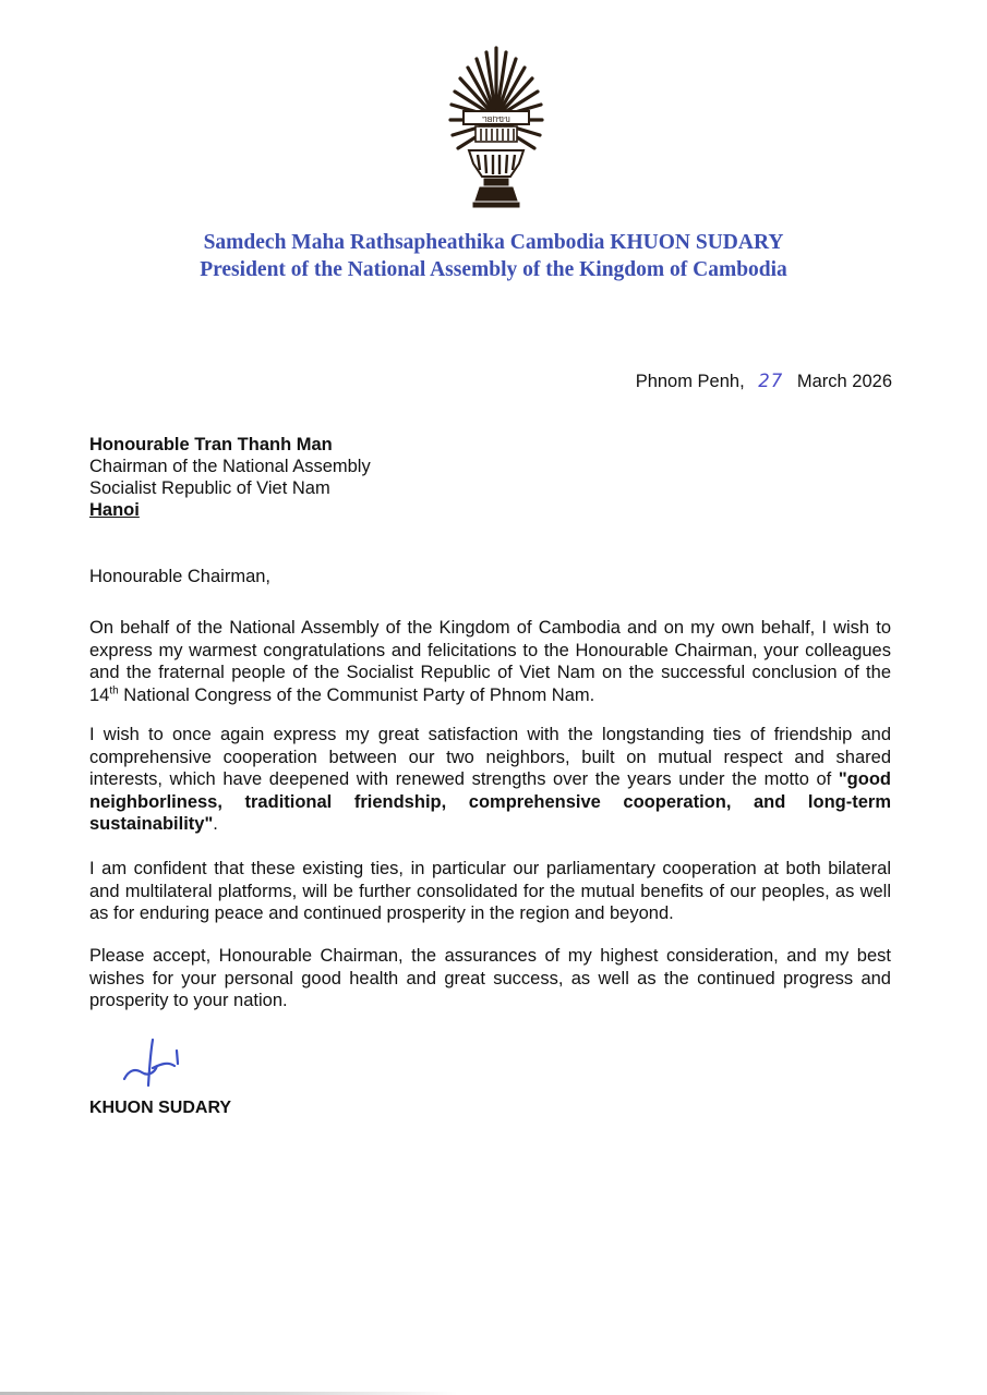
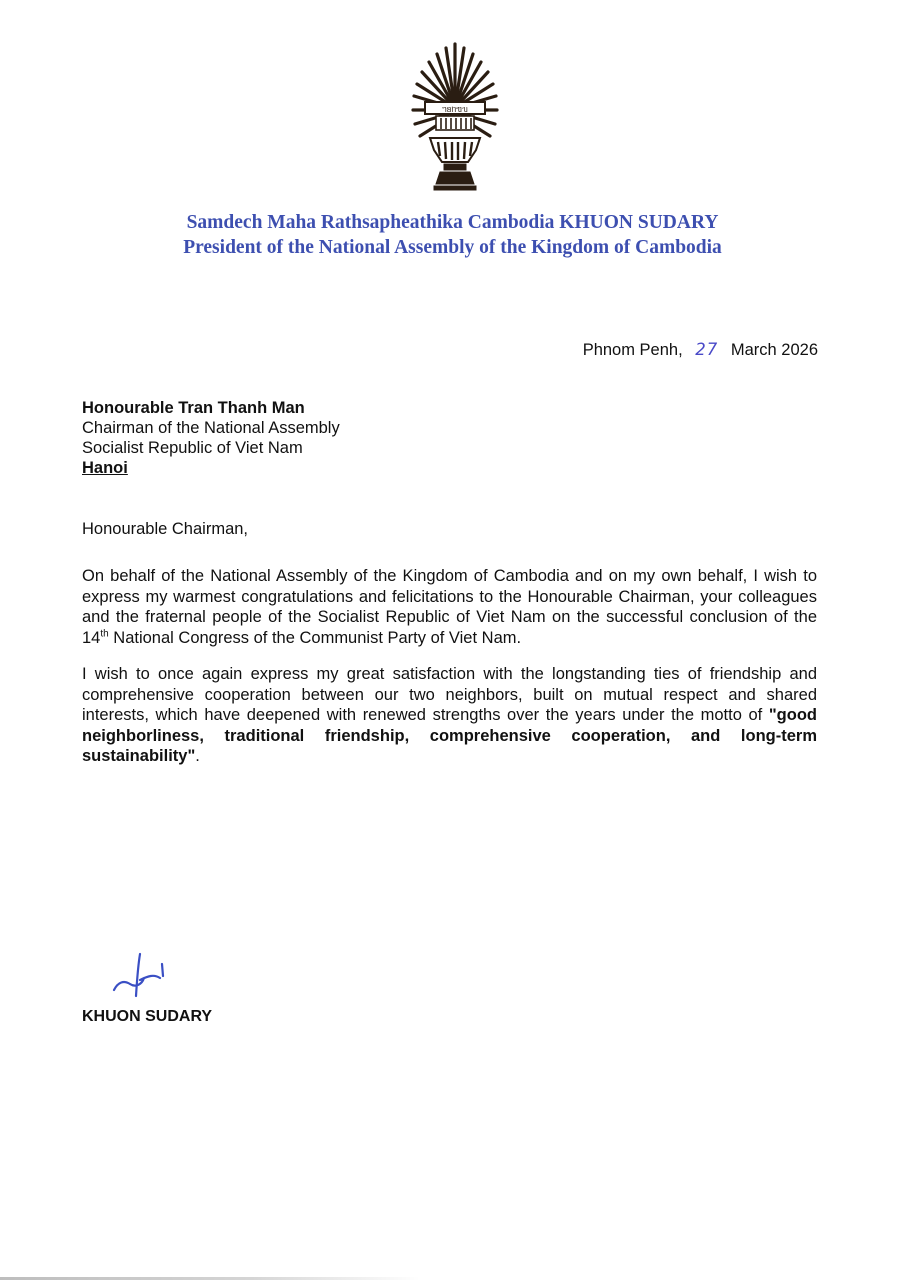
  ᥐᥑᥒᥓᥔ
  Samdech Maha Rathsapheathika Cambodia KHUON SUDARY
  President of the National Assembly of the Kingdom of Cambodia
  Phnom Penh, 27 March 2026
  Honourable Tran Thanh Man
  Chairman of the National Assembly
  Socialist Republic of Viet Nam
  Hanoi
  Honourable Chairman,
- On behalf of the National Assembly of the Kingdom of Cambodia and on my own behalf, I wish to express my warmest congratulations and felicitations to the Honourable Chairman, your colleagues and the fraternal people of the Socialist Republic of Viet Nam on the successful conclusion of the 14th National Congress of the Communist Party of Phnom Nam.
+ On behalf of the National Assembly of the Kingdom of Cambodia and on my own behalf, I wish to express my warmest congratulations and felicitations to the Honourable Chairman, your colleagues and the fraternal people of the Socialist Republic of Viet Nam on the successful conclusion of the 14th National Congress of the Communist Party of Viet Nam.
  I wish to once again express my great satisfaction with the longstanding ties of friendship and comprehensive cooperation between our two neighbors, built on mutual respect and shared interests, which have deepened with renewed strengths over the years under the motto of "good neighborliness, traditional friendship, comprehensive cooperation, and long-term sustainability".
- I am confident that these existing ties, in particular our parliamentary cooperation at both bilateral and multilateral platforms, will be further consolidated for the mutual benefits of our peoples, as well as for enduring peace and continued prosperity in the region and beyond.
- Please accept, Honourable Chairman, the assurances of my highest consideration, and my best wishes for your personal good health and great success, as well as the continued progress and prosperity to your nation.
  KHUON SUDARY
